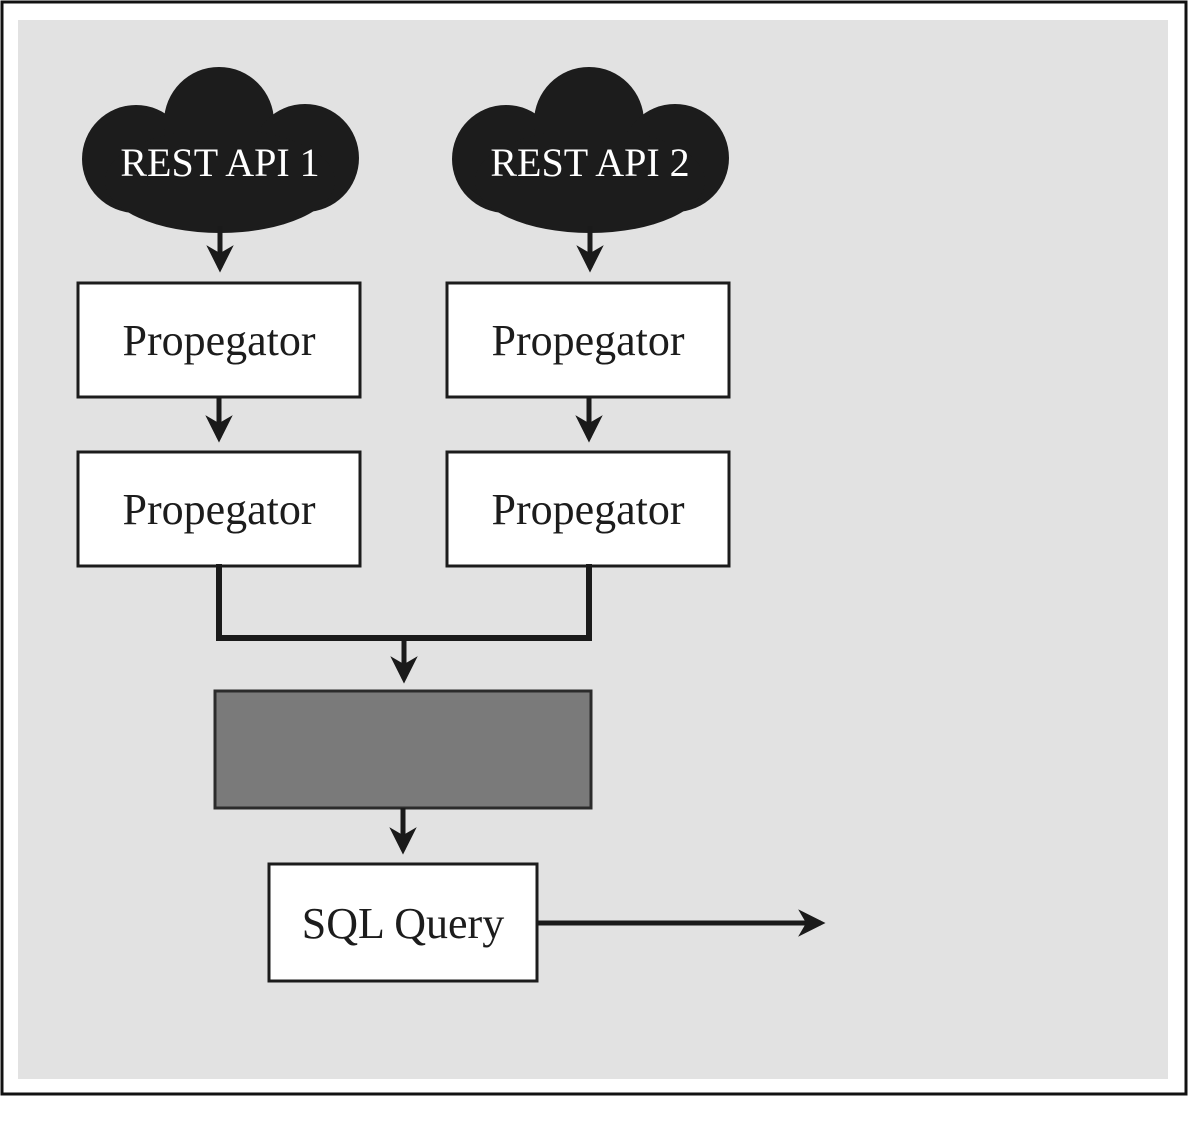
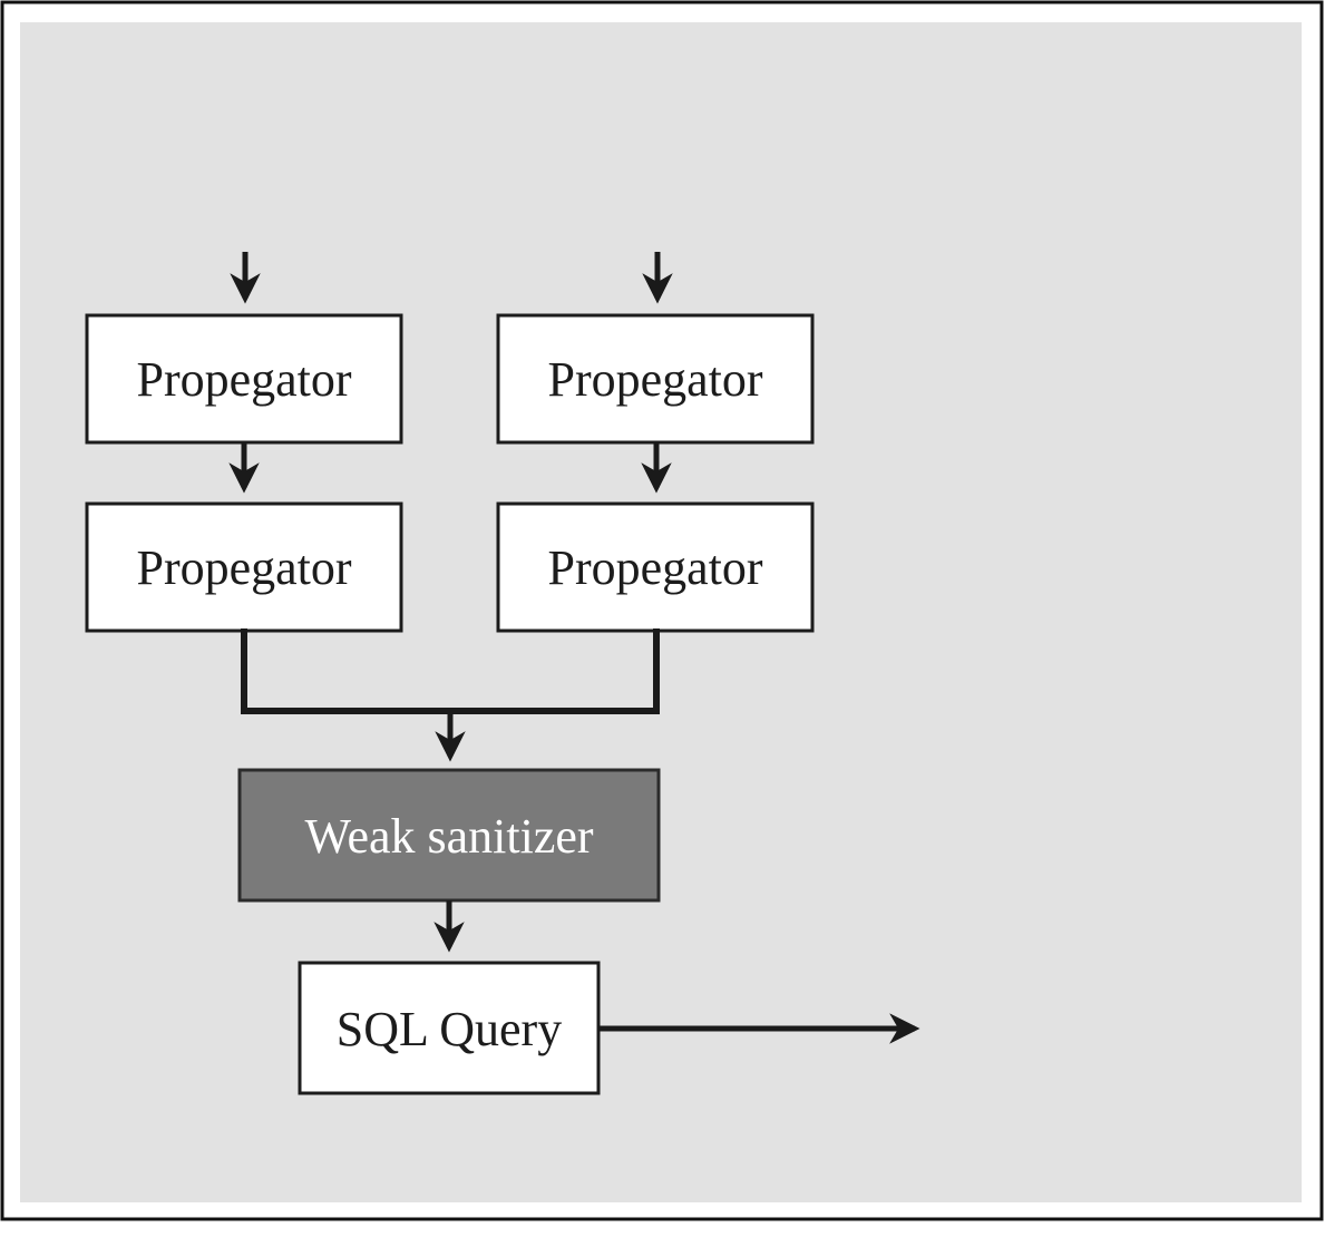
- REST API 1
- REST API 2
  Propegator
  Propegator
  Propegator
  Propegator
+ Weak sanitizer
  SQL Query
